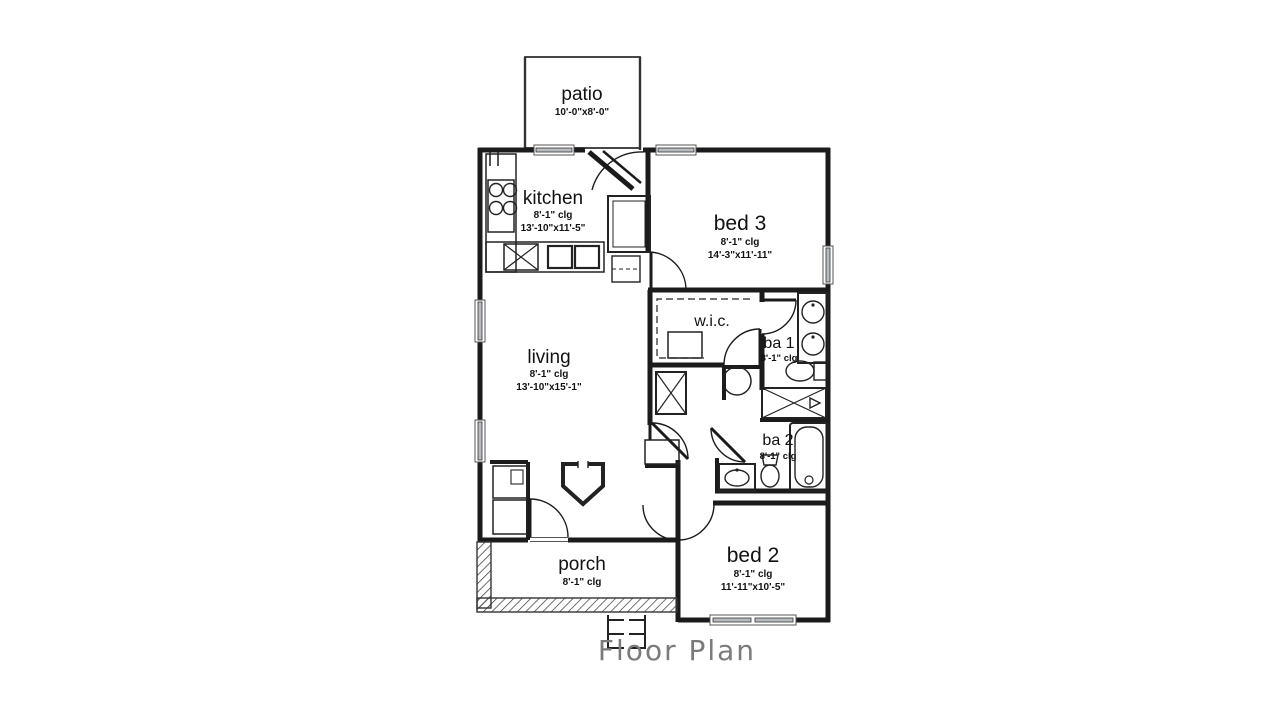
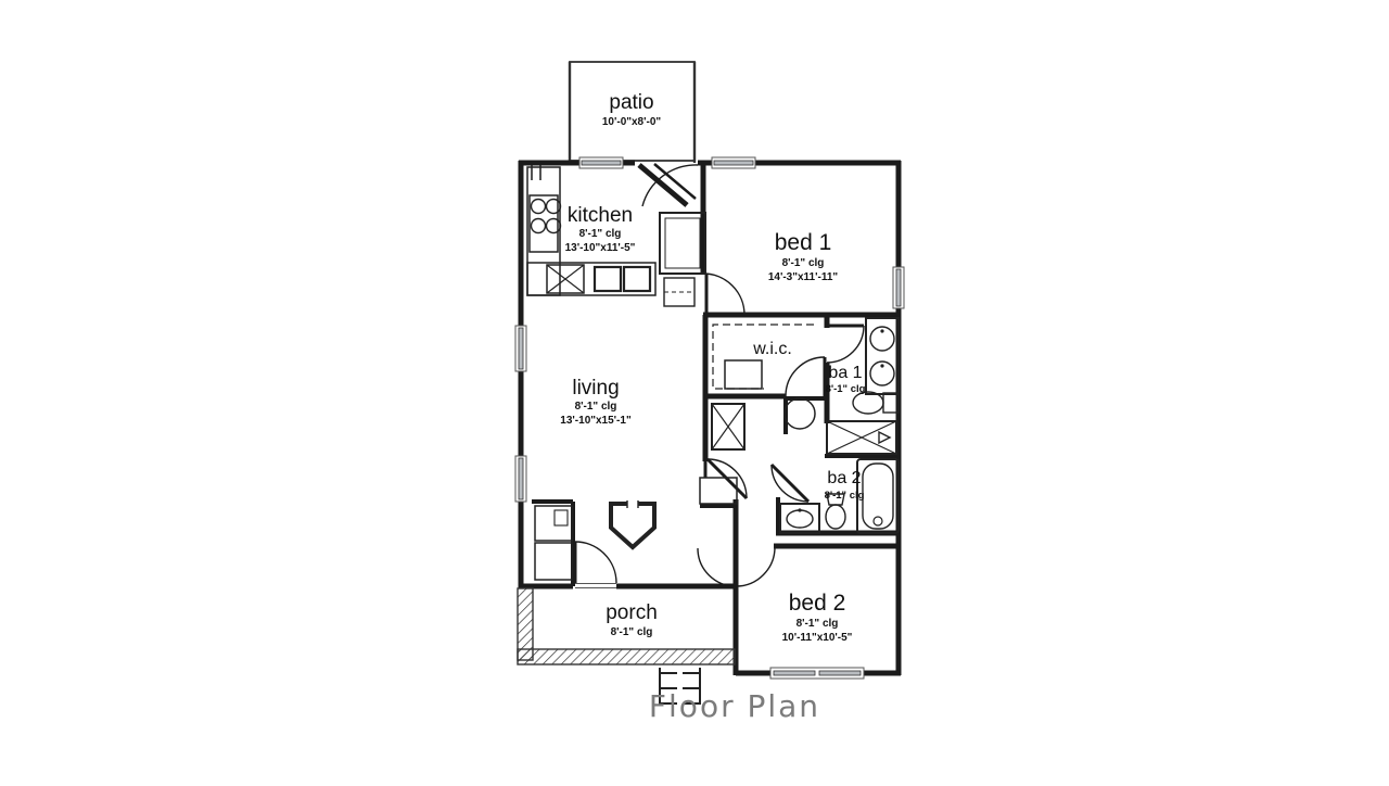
  patio
  10'-0"x8'-0"
  kitchen
  8'-1" clg
  13'-10"x11'-5"
- bed 3
+ bed 1
  8'-1" clg
  14'-3"x11'-11"
  living
  8'-1" clg
  13'-10"x15'-1"
  w.i.c.
  ba 1
  8'-1" clg
  ba 2
  8'-1" clg
  bed 2
  8'-1" clg
- 11'-11"x10'-5"
+ 10'-11"x10'-5"
  porch
  8'-1" clg
  Floor Plan
